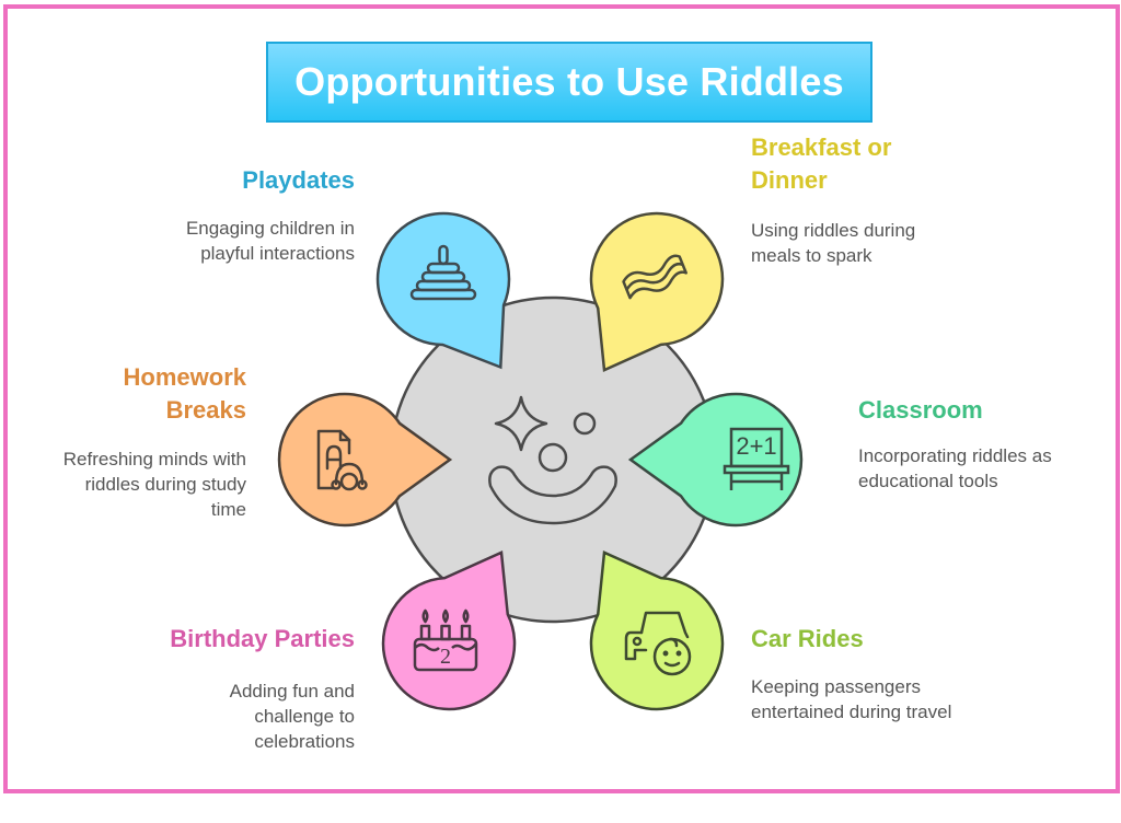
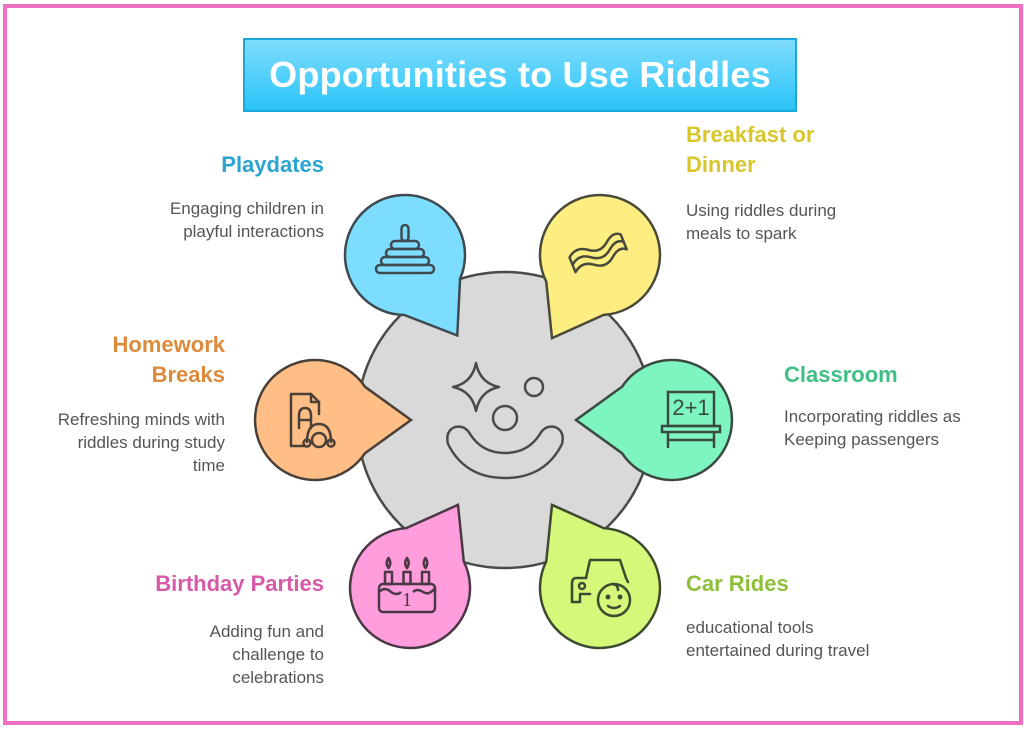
  Opportunities to Use Riddles
  2+1
- 2
+ 1
  Playdates
  Engaging children in
  playful interactions
  Breakfast or
  Dinner
  Using riddles during
  meals to spark
  Homework
  Breaks
  Refreshing minds with
  riddles during study
  time
  Classroom
  Incorporating riddles as
- educational tools
+ Keeping passengers
  Birthday Parties
  Adding fun and
  challenge to
  celebrations
  Car Rides
- Keeping passengers
+ educational tools
  entertained during travel
